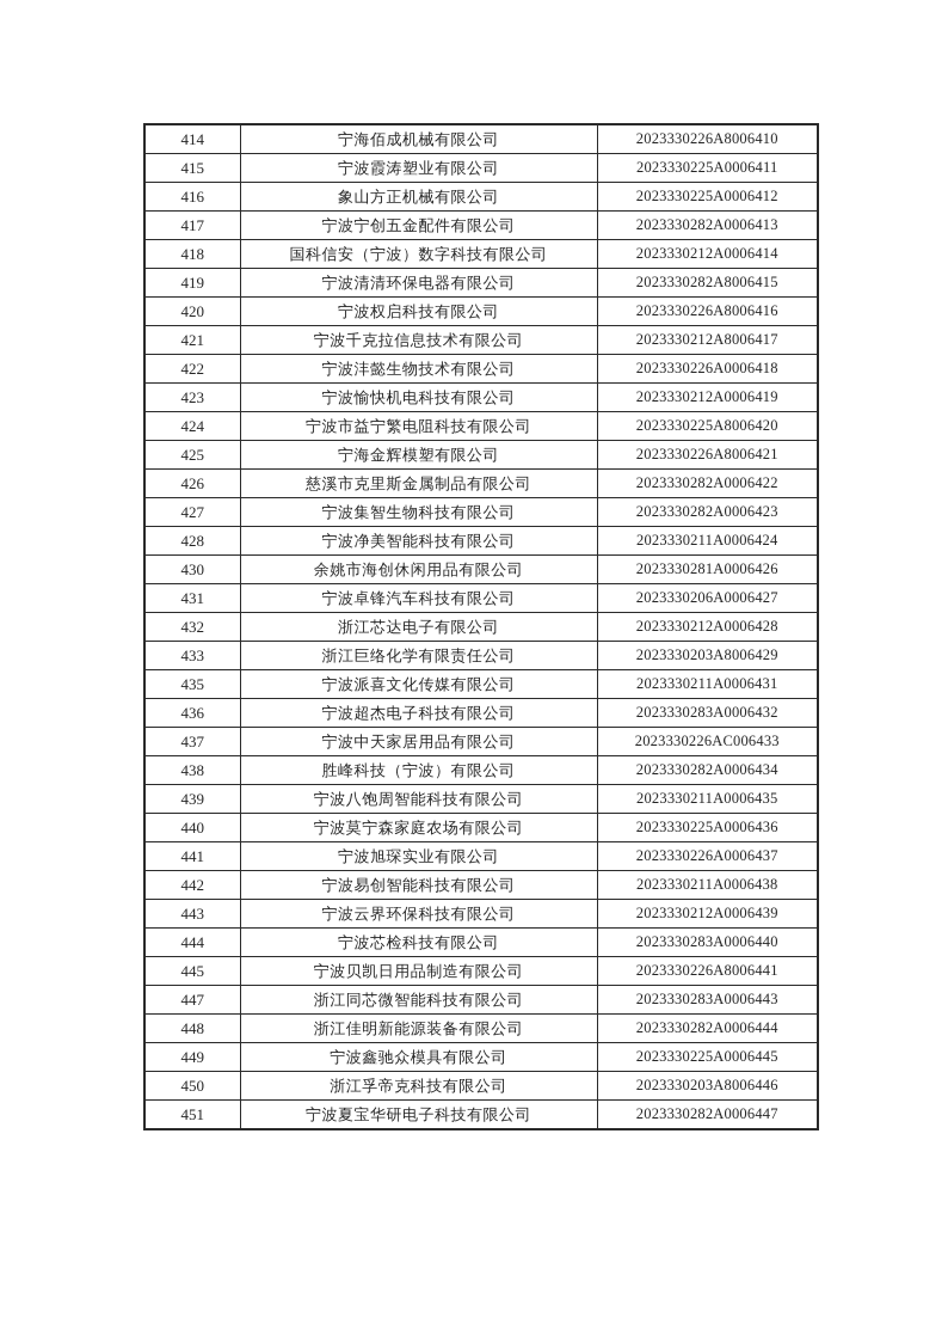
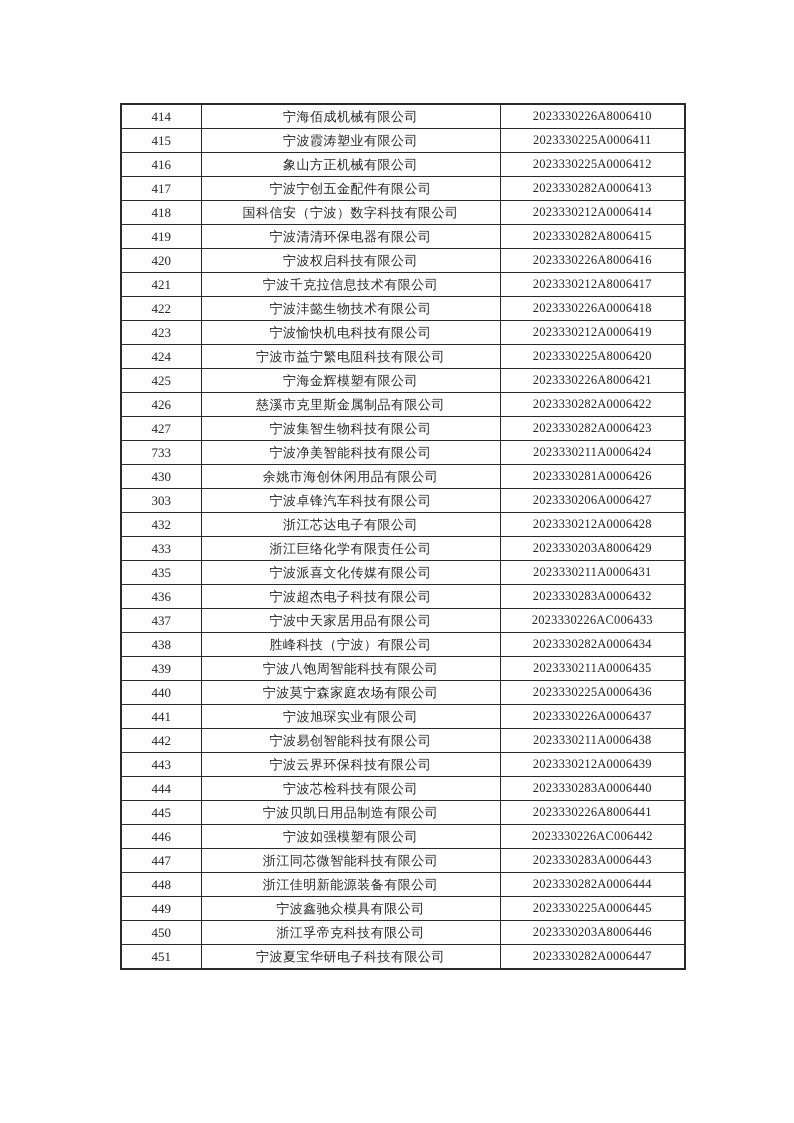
  414	宁海佰成机械有限公司	2023330226A8006410
  415	宁波霞涛塑业有限公司	2023330225A0006411
  416	象山方正机械有限公司	2023330225A0006412
  417	宁波宁创五金配件有限公司	2023330282A0006413
  418	国科信安（宁波）数字科技有限公司	2023330212A0006414
  419	宁波清清环保电器有限公司	2023330282A8006415
  420	宁波权启科技有限公司	2023330226A8006416
  421	宁波千克拉信息技术有限公司	2023330212A8006417
  422	宁波沣懿生物技术有限公司	2023330226A0006418
  423	宁波愉快机电科技有限公司	2023330212A0006419
  424	宁波市益宁繁电阻科技有限公司	2023330225A8006420
  425	宁海金辉模塑有限公司	2023330226A8006421
  426	慈溪市克里斯金属制品有限公司	2023330282A0006422
  427	宁波集智生物科技有限公司	2023330282A0006423
- 428	宁波净美智能科技有限公司	2023330211A0006424
+ 733	宁波净美智能科技有限公司	2023330211A0006424
  430	余姚市海创休闲用品有限公司	2023330281A0006426
- 431	宁波卓锋汽车科技有限公司	2023330206A0006427
+ 303	宁波卓锋汽车科技有限公司	2023330206A0006427
  432	浙江芯达电子有限公司	2023330212A0006428
  433	浙江巨络化学有限责任公司	2023330203A8006429
  435	宁波派喜文化传媒有限公司	2023330211A0006431
  436	宁波超杰电子科技有限公司	2023330283A0006432
  437	宁波中天家居用品有限公司	2023330226AC006433
  438	胜峰科技（宁波）有限公司	2023330282A0006434
  439	宁波八饱周智能科技有限公司	2023330211A0006435
  440	宁波莫宁森家庭农场有限公司	2023330225A0006436
  441	宁波旭琛实业有限公司	2023330226A0006437
  442	宁波易创智能科技有限公司	2023330211A0006438
  443	宁波云界环保科技有限公司	2023330212A0006439
  444	宁波芯检科技有限公司	2023330283A0006440
  445	宁波贝凯日用品制造有限公司	2023330226A8006441
+ 446	宁波如强模塑有限公司	2023330226AC006442
  447	浙江同芯微智能科技有限公司	2023330283A0006443
  448	浙江佳明新能源装备有限公司	2023330282A0006444
  449	宁波鑫驰众模具有限公司	2023330225A0006445
  450	浙江孚帝克科技有限公司	2023330203A8006446
  451	宁波夏宝华研电子科技有限公司	2023330282A0006447
